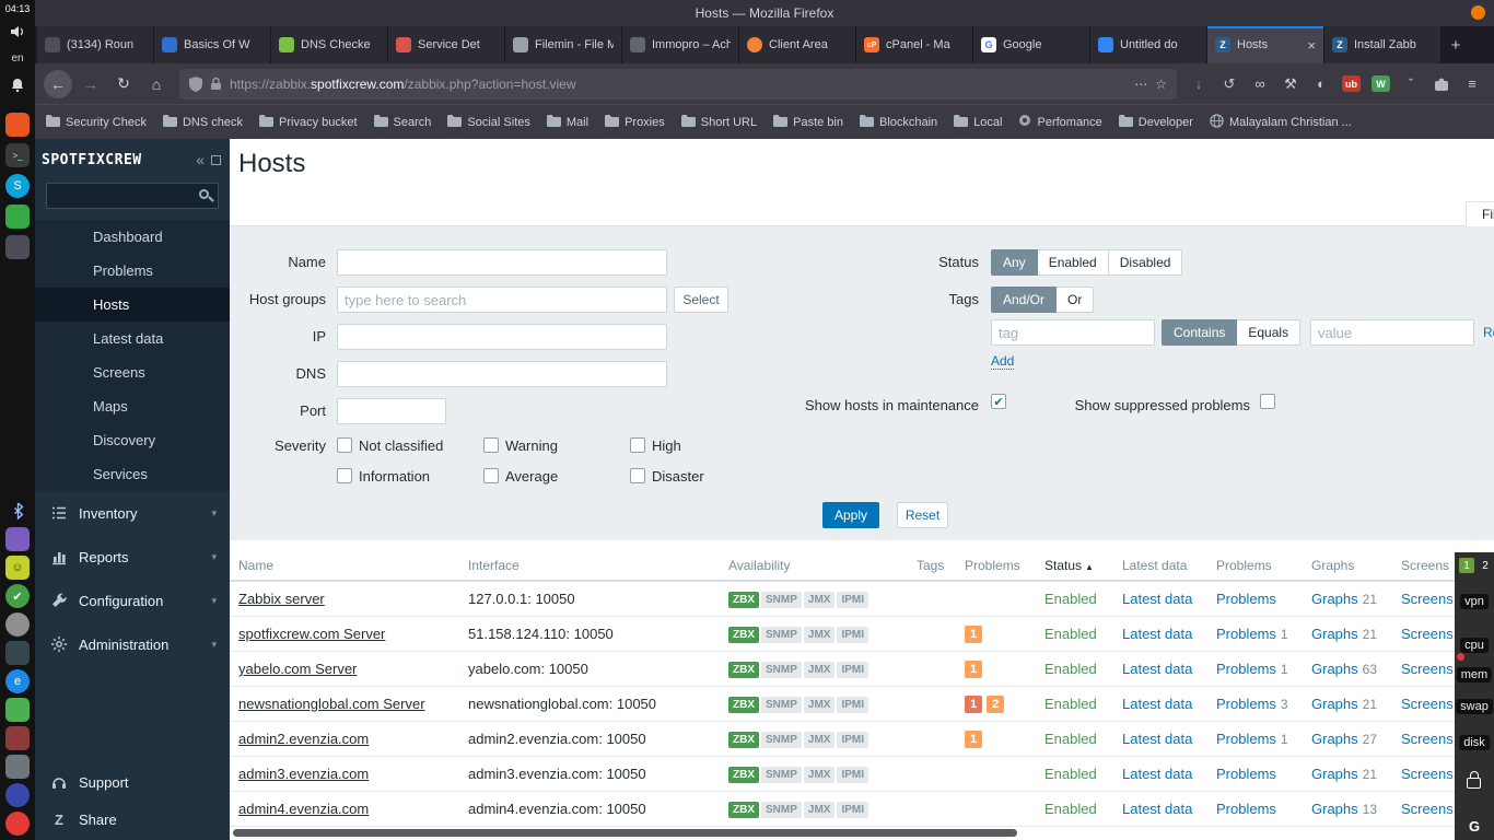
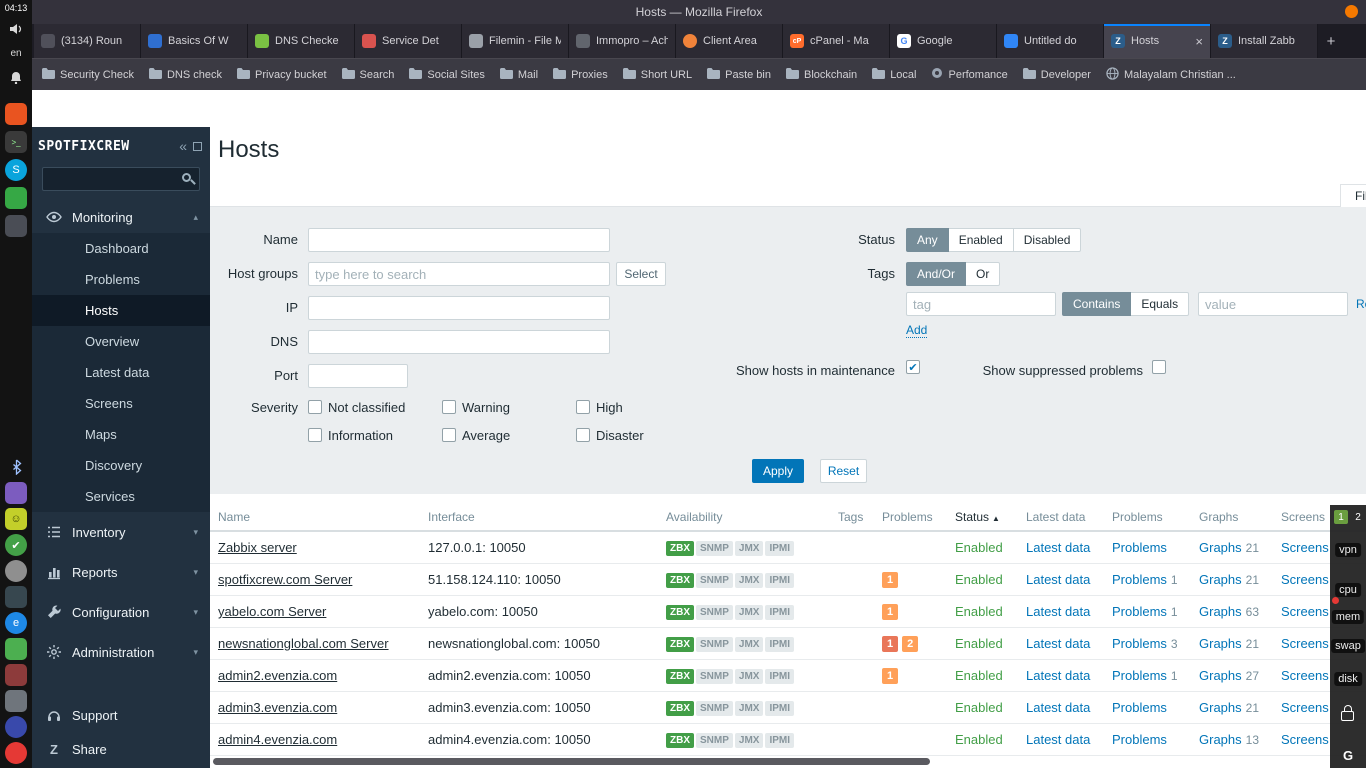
  04:13
  en
  >_
  S
  ☺
  ✔
  e
  Hosts — Mozilla Firefox
  (3134) Roun
  Basics Of W
  DNS Checke
  Service Det
  Filemin - File M
  Immopro – Ach
  Client Area
  cPanel - Ma
  G
  Google
  Untitled do
  Z
  Hosts
  ×
  Z
  Install Zabb
  +
- ←
- →
- ↻
- ⌂
- https://zabbix.spotfixcrew.com/zabbix.php?action=host.view
- ⋯
- ☆
- ↓
- ↺
- ∞
- ⚒
- ◐
- ub
- W
- ˇ
- ≡
  Security Check
  DNS check
  Privacy bucket
  Search
  Social Sites
  Mail
  Proxies
  Short URL
  Paste bin
  Blockchain
  Local
  Perfomance
  Developer
  Malayalam Christian ...
  SPOTFIXCREW
  «
+ Monitoring
+ ▴
  Dashboard
  Problems
  Hosts
+ Overview
  Latest data
  Screens
  Maps
  Discovery
  Services
  Inventory
  ▾
  Reports
  ▾
  Configuration
  ▾
  Administration
  ▾
  Support
  Z
  Share
  Hosts
  Name
  Host groups
  type here to search
  Select
  IP
  DNS
  Port
  Severity
  Not classified
  Information
  Warning
  Average
  High
  Disaster
  Status
  Any
  Enabled
  Disabled
  Tags
  And/Or
  Or
  tag
  Contains
  Equals
  value
  Add
  Show hosts in maintenance
  ✔
  Show suppressed problems
  Apply
  Reset
  Name
  Interface
  Availability
  Tags
  Problems
  Status ▲
  Latest data
  Problems
  Graphs
  Screens
  Zabbix server
  127.0.0.1: 10050
  ZBX SNMP JMX IPMI
  Enabled
  Latest data
  Problems
  Graphs 21
  Screens
  spotfixcrew.com Server
  51.158.124.110: 10050
  ZBX SNMP JMX IPMI
  1
  Enabled
  Latest data
  Problems 1
  Graphs 21
  Screens
  yabelo.com Server
  yabelo.com: 10050
  ZBX SNMP JMX IPMI
  1
  Enabled
  Latest data
  Problems 1
  Graphs 63
  Screens
  newsnationglobal.com Server
  newsnationglobal.com: 10050
  ZBX SNMP JMX IPMI
  1 2
  Enabled
  Latest data
  Problems 3
  Graphs 21
  Screens
  admin2.evenzia.com
  admin2.evenzia.com: 10050
  ZBX SNMP JMX IPMI
  1
  Enabled
  Latest data
  Problems 1
  Graphs 27
  Screens
  admin3.evenzia.com
  admin3.evenzia.com: 10050
  ZBX SNMP JMX IPMI
  Enabled
  Latest data
  Problems
  Graphs 21
  Screens
  admin4.evenzia.com
  admin4.evenzia.com: 10050
  ZBX SNMP JMX IPMI
  Enabled
  Latest data
  Problems
  Graphs 13
  Screens
  1
  2
  vpn
  cpu
  mem
  swap
  disk
  G
